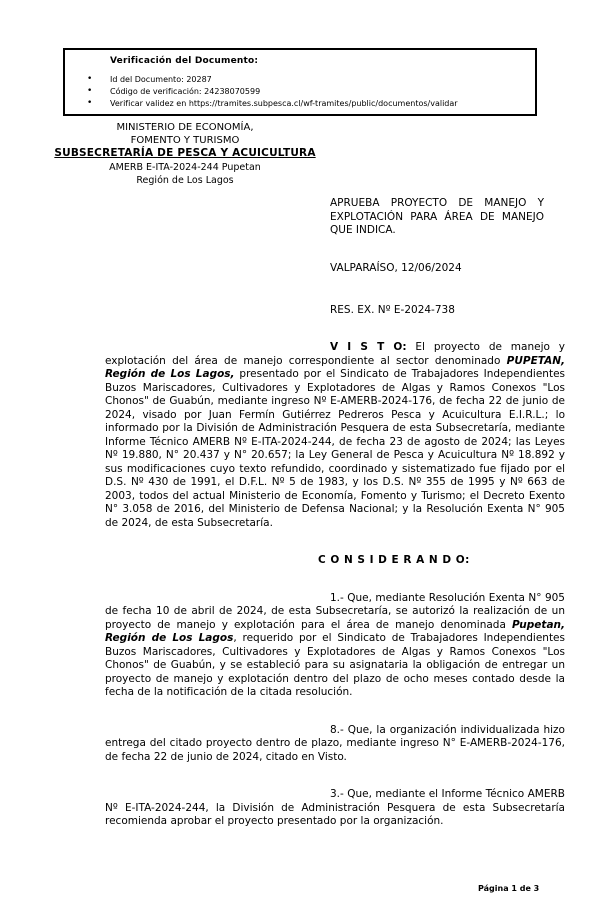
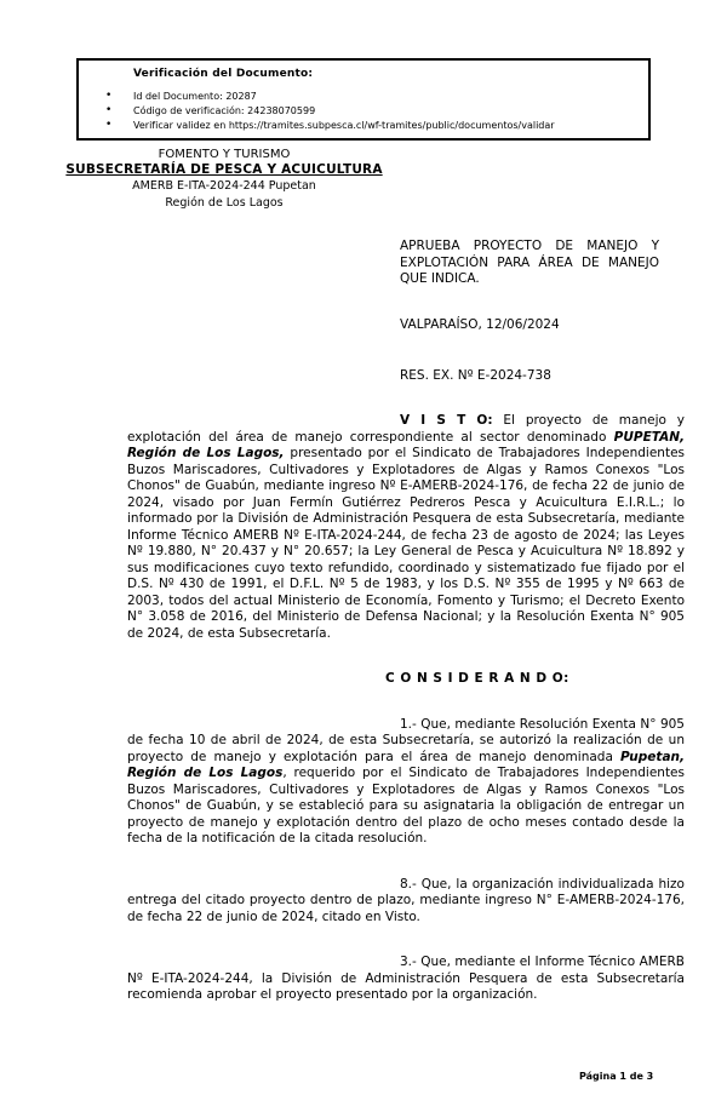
  Verificación del Documento:
  •
  Id del Documento: 20287
  •
  Código de verificación: 24238070599
  •
  Verificar validez en https://tramites.subpesca.cl/wf-tramites/public/documentos/validar
- MINISTERIO DE ECONOMÍA,
  FOMENTO Y TURISMO
  SUBSECRETARÍA DE PESCA Y ACUICULTURA
  AMERB E-ITA-2024-244 Pupetan
  Región de Los Lagos
  APRUEBA PROYECTO DE MANEJO Y EXPLOTACIÓN PARA ÁREA DE MANEJO QUE INDICA.
  VALPARAÍSO, 12/06/2024
  RES. EX. Nº E-2024-738
  V I S T O: El proyecto de manejo y explotación del área de manejo correspondiente al sector denominado PUPETAN, Región de Los Lagos, presentado por el Sindicato de Trabajadores Independientes Buzos Mariscadores, Cultivadores y Explotadores de Algas y Ramos Conexos "Los Chonos" de Guabún, mediante ingreso Nº E-AMERB-2024-176, de fecha 22 de junio de 2024, visado por Juan Fermín Gutiérrez Pedreros Pesca y Acuicultura E.I.R.L.; lo informado por la División de Administración Pesquera de esta Subsecretaría, mediante Informe Técnico AMERB Nº E-ITA-2024-244, de fecha 23 de agosto de 2024; las Leyes Nº 19.880, N° 20.437 y N° 20.657; la Ley General de Pesca y Acuicultura Nº 18.892 y sus modificaciones cuyo texto refundido, coordinado y sistematizado fue fijado por el D.S. Nº 430 de 1991, el D.F.L. Nº 5 de 1983, y los D.S. Nº 355 de 1995 y Nº 663 de 2003, todos del actual Ministerio de Economía, Fomento y Turismo; el Decreto Exento N° 3.058 de 2016, del Ministerio de Defensa Nacional; y la Resolución Exenta N° 905 de 2024, de esta Subsecretaría.
  C O N S I D E R A N D O:
  1.- Que, mediante Resolución Exenta N° 905 de fecha 10 de abril de 2024, de esta Subsecretaría, se autorizó la realización de un proyecto de manejo y explotación para el área de manejo denominada Pupetan, Región de Los Lagos, requerido por el Sindicato de Trabajadores Independientes Buzos Mariscadores, Cultivadores y Explotadores de Algas y Ramos Conexos "Los Chonos" de Guabún, y se estableció para su asignataria la obligación de entregar un proyecto de manejo y explotación dentro del plazo de ocho meses contado desde la fecha de la notificación de la citada resolución.
  8.- Que, la organización individualizada hizo entrega del citado proyecto dentro de plazo, mediante ingreso N° E-AMERB-2024-176, de fecha 22 de junio de 2024, citado en Visto.
  3.- Que, mediante el Informe Técnico AMERB Nº E-ITA-2024-244, la División de Administración Pesquera de esta Subsecretaría recomienda aprobar el proyecto presentado por la organización.
  Página 1 de 3
